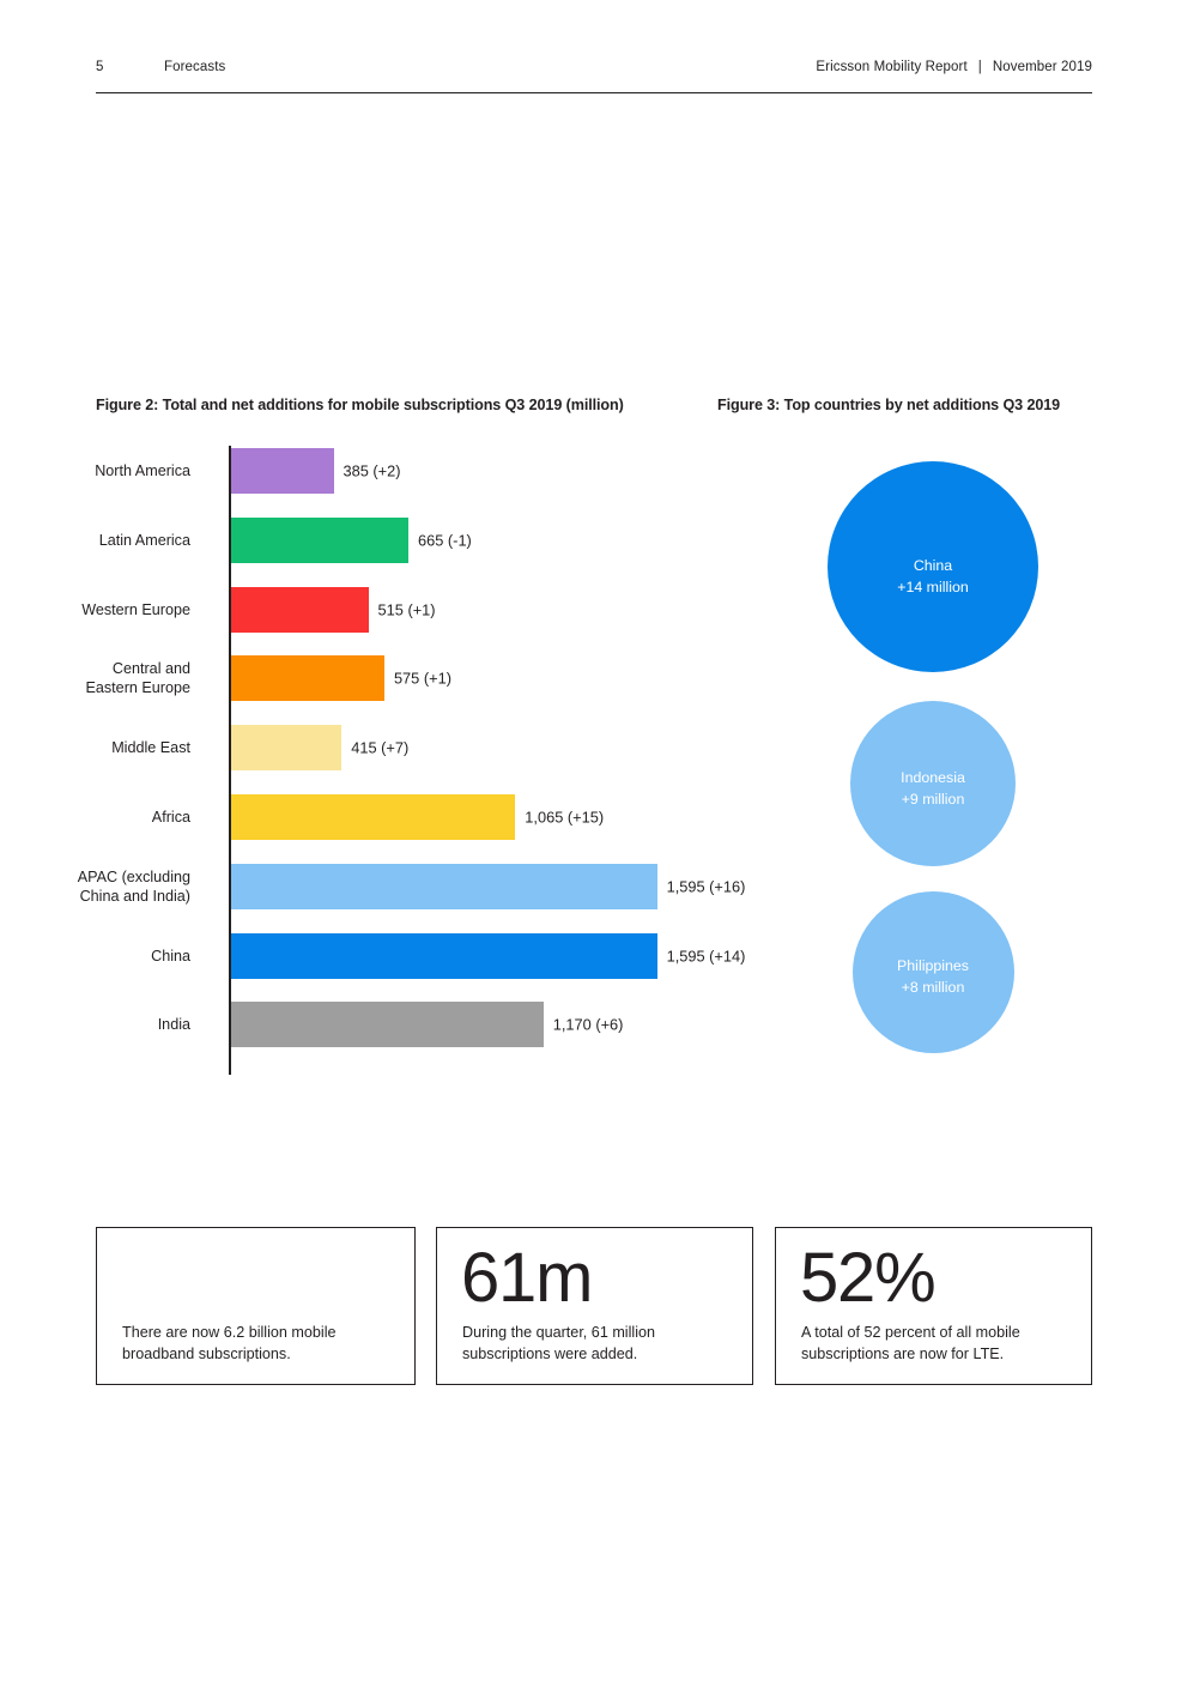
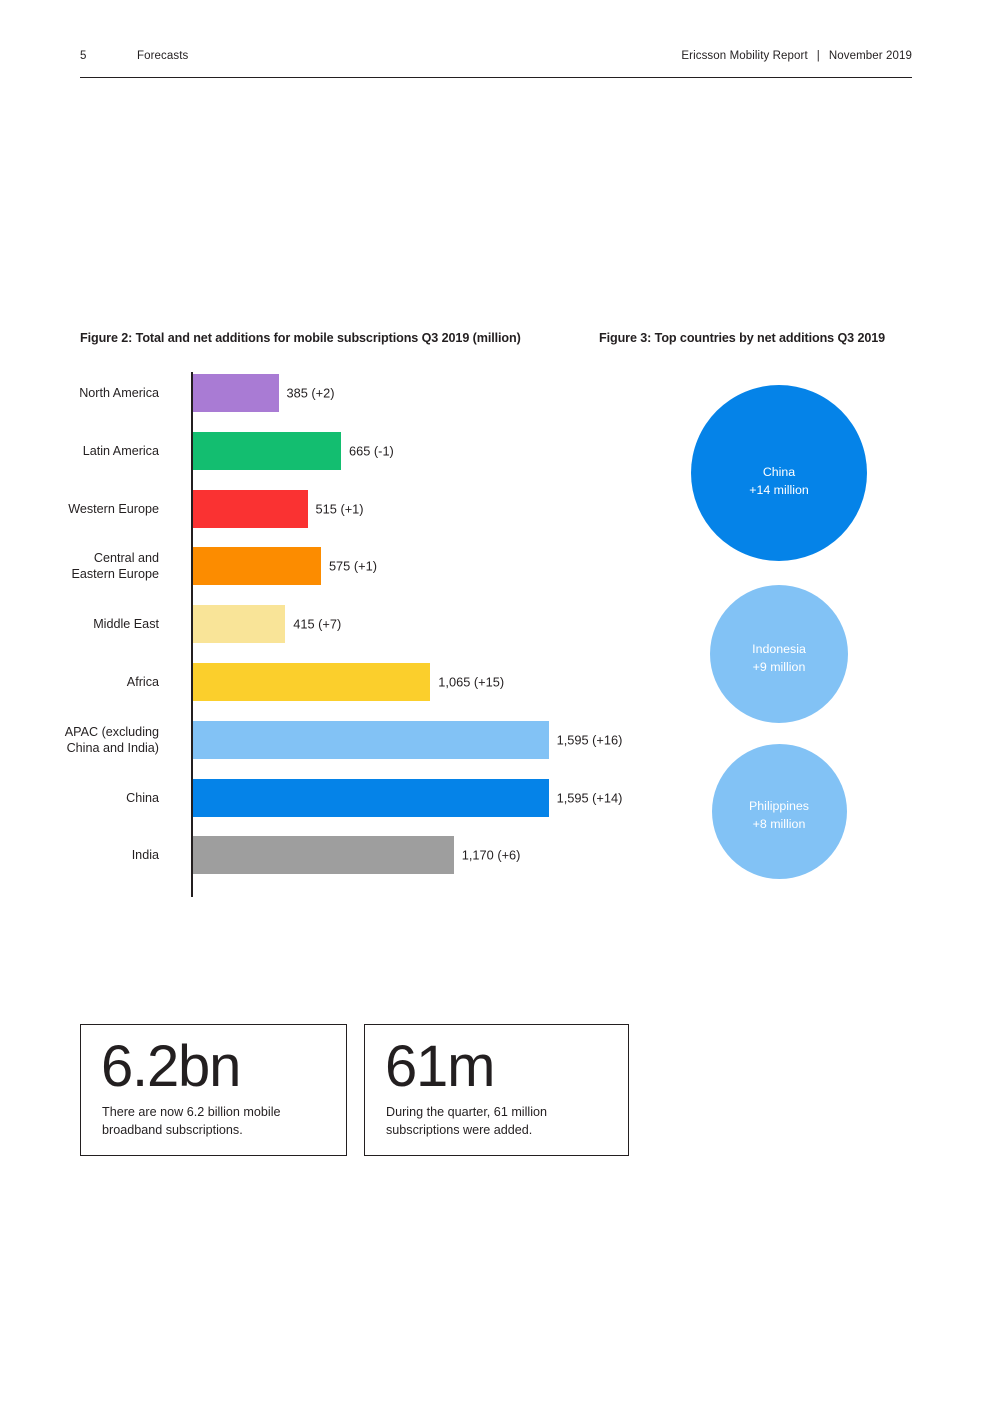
  5
  Forecasts
  Ericsson Mobility Report
  |
  November 2019
  Figure 2: Total and net additions for mobile subscriptions Q3 2019 (million)
  Figure 3: Top countries by net additions Q3 2019
  North America
  385 (+2)
  Latin America
  665 (-1)
  Western Europe
  515 (+1)
  Central and
  Eastern Europe
  575 (+1)
  Middle East
  415 (+7)
  Africa
  1,065 (+15)
  APAC (excluding
  China and India)
  1,595 (+16)
  China
  1,595 (+14)
  India
  1,170 (+6)
  China
  +14 million
  Indonesia
  +9 million
  Philippines
  +8 million
+ 6.2bn
  There are now 6.2 billion mobile broadband subscriptions.
  61m
  During the quarter, 61 million subscriptions were added.
- 52%
- A total of 52 percent of all mobile subscriptions are now for LTE.
